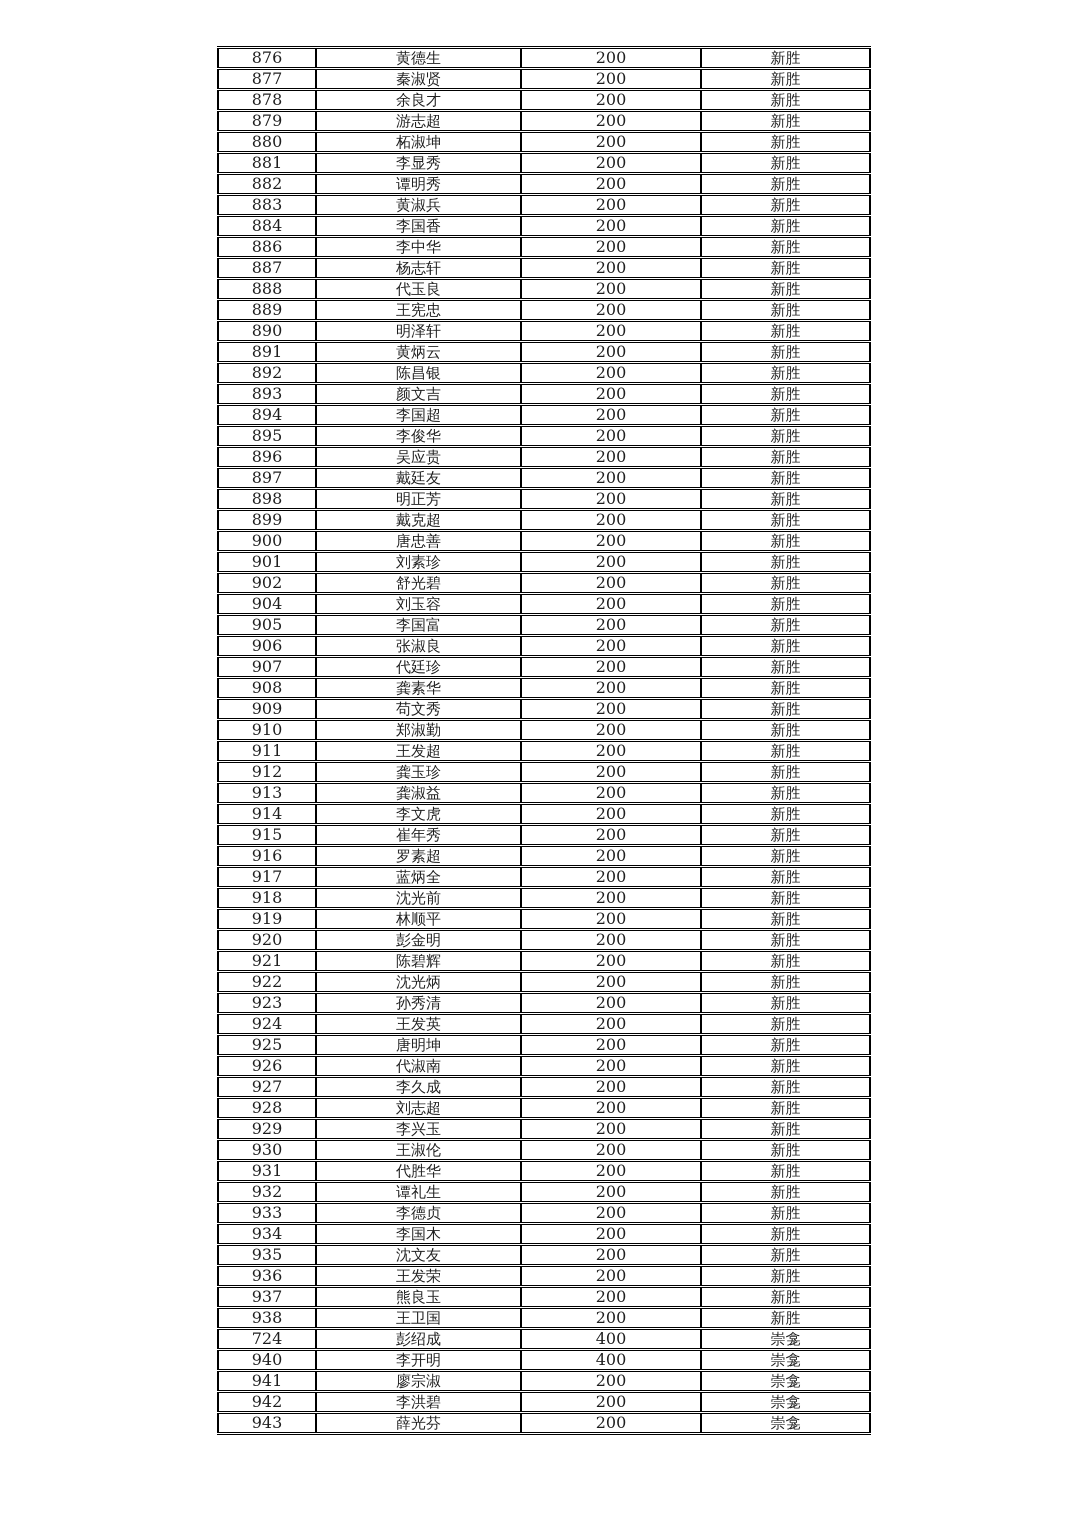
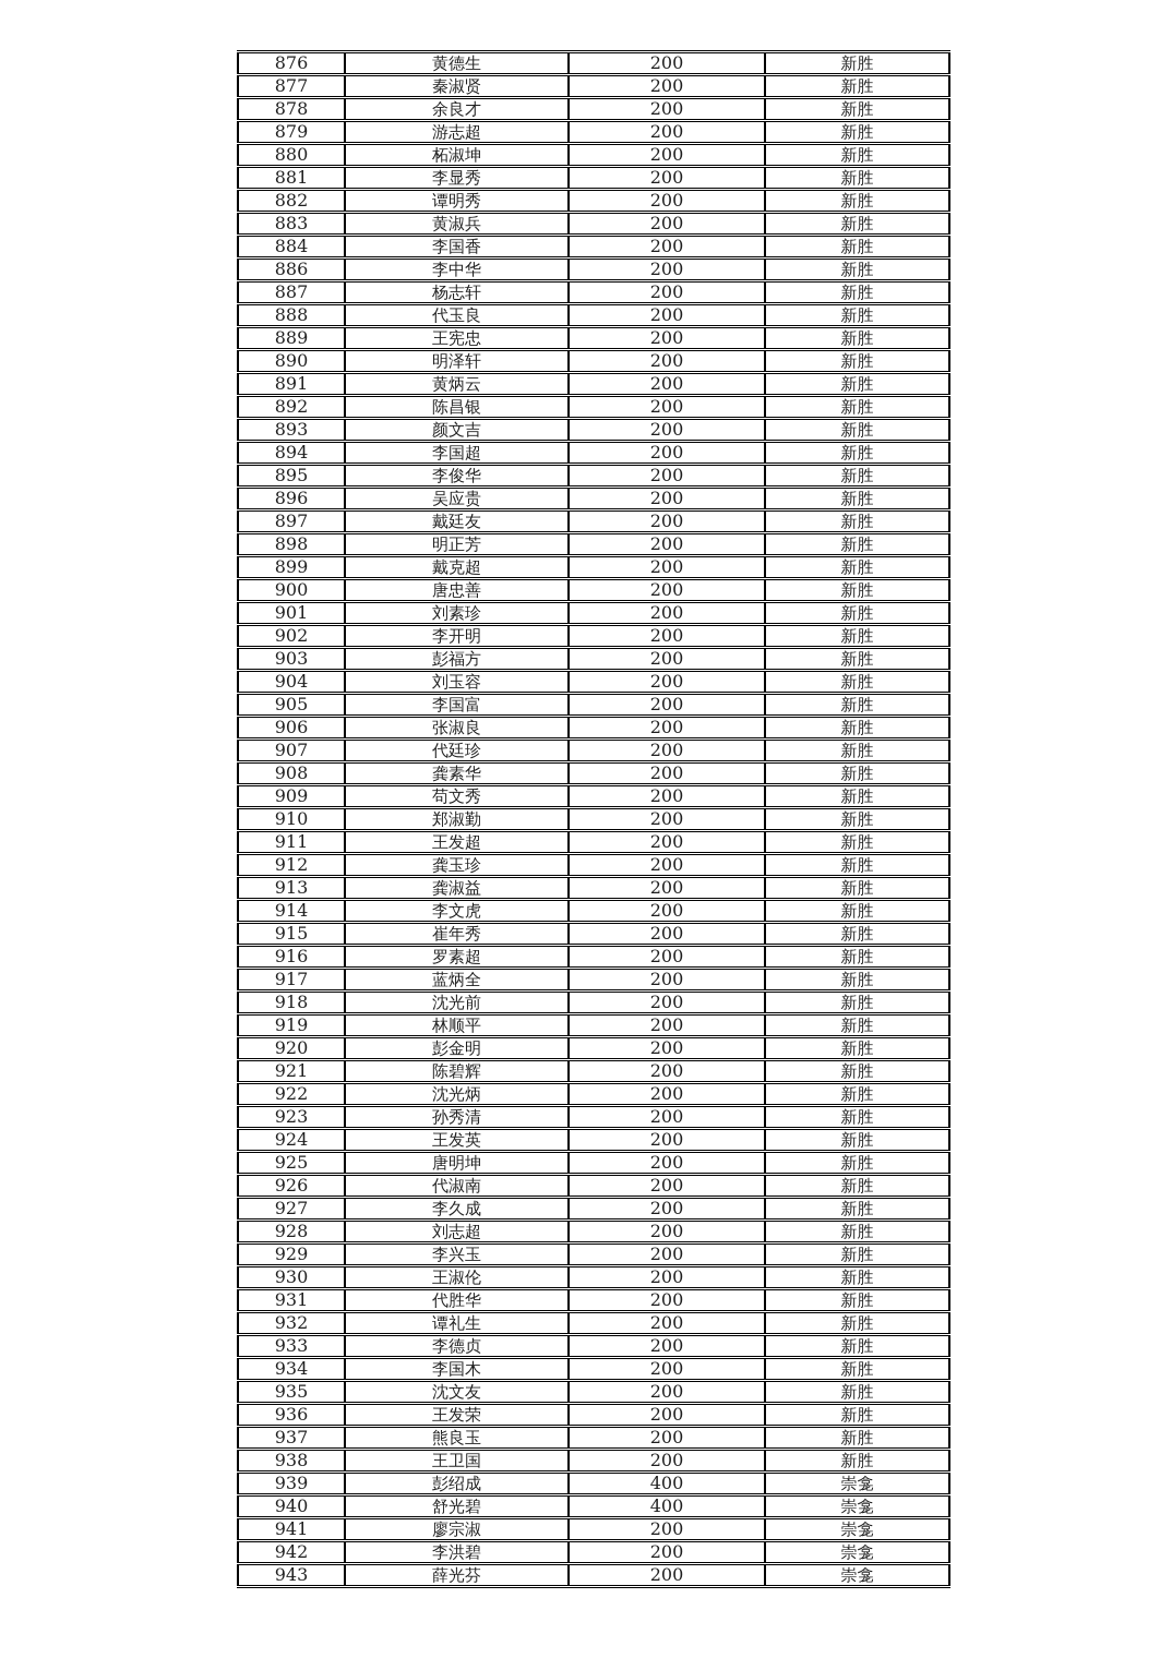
  876	黄德生	200	新胜
  877	秦淑贤	200	新胜
  878	余良才	200	新胜
  879	游志超	200	新胜
  880	柘淑坤	200	新胜
  881	李显秀	200	新胜
  882	谭明秀	200	新胜
  883	黄淑兵	200	新胜
  884	李国香	200	新胜
  886	李中华	200	新胜
  887	杨志轩	200	新胜
  888	代玉良	200	新胜
  889	王宪忠	200	新胜
  890	明泽轩	200	新胜
  891	黄炳云	200	新胜
  892	陈昌银	200	新胜
  893	颜文吉	200	新胜
  894	李国超	200	新胜
  895	李俊华	200	新胜
  896	吴应贵	200	新胜
  897	戴廷友	200	新胜
  898	明正芳	200	新胜
  899	戴克超	200	新胜
  900	唐忠善	200	新胜
  901	刘素珍	200	新胜
- 902	舒光碧	200	新胜
+ 902	李开明	200	新胜
+ 903	彭福方	200	新胜
  904	刘玉容	200	新胜
  905	李国富	200	新胜
  906	张淑良	200	新胜
  907	代廷珍	200	新胜
  908	龚素华	200	新胜
  909	苟文秀	200	新胜
  910	郑淑勤	200	新胜
  911	王发超	200	新胜
  912	龚玉珍	200	新胜
  913	龚淑益	200	新胜
  914	李文虎	200	新胜
  915	崔年秀	200	新胜
  916	罗素超	200	新胜
  917	蓝炳全	200	新胜
  918	沈光前	200	新胜
  919	林顺平	200	新胜
  920	彭金明	200	新胜
  921	陈碧辉	200	新胜
  922	沈光炳	200	新胜
  923	孙秀清	200	新胜
  924	王发英	200	新胜
  925	唐明坤	200	新胜
  926	代淑南	200	新胜
  927	李久成	200	新胜
  928	刘志超	200	新胜
  929	李兴玉	200	新胜
  930	王淑伦	200	新胜
  931	代胜华	200	新胜
  932	谭礼生	200	新胜
  933	李德贞	200	新胜
  934	李国木	200	新胜
  935	沈文友	200	新胜
  936	王发荣	200	新胜
  937	熊良玉	200	新胜
  938	王卫国	200	新胜
- 724	彭绍成	400	崇龛
+ 939	彭绍成	400	崇龛
- 940	李开明	400	崇龛
+ 940	舒光碧	400	崇龛
  941	廖宗淑	200	崇龛
  942	李洪碧	200	崇龛
  943	薛光芬	200	崇龛
